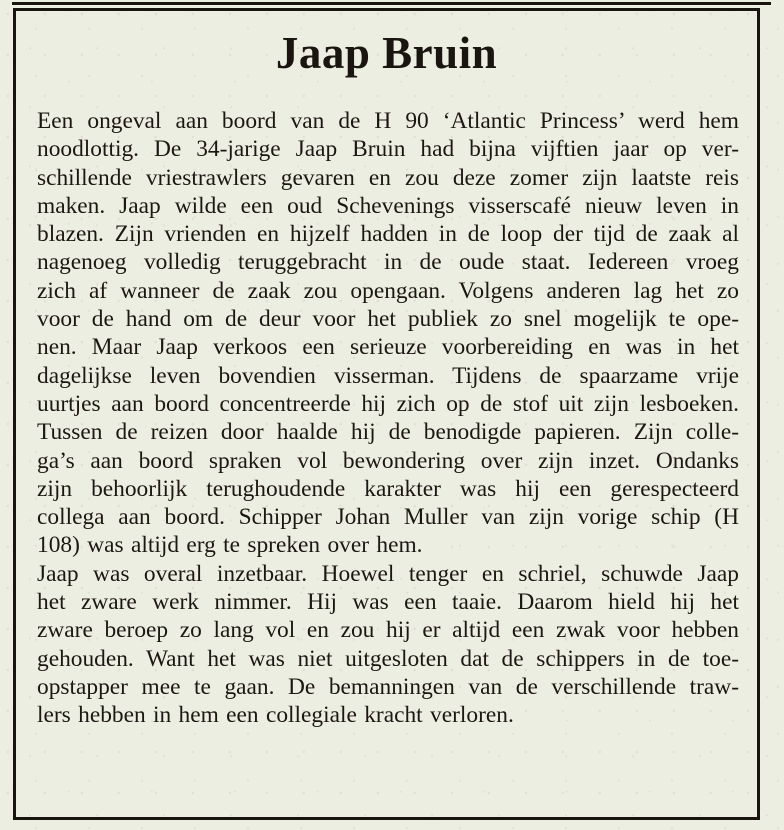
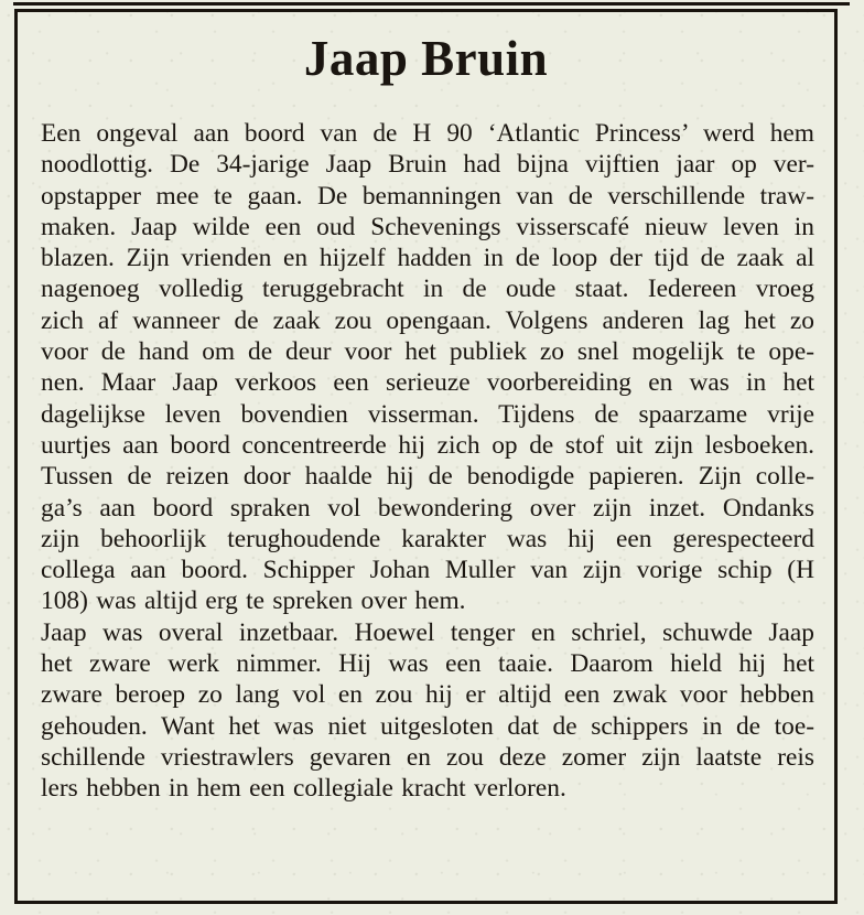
  Jaap Bruin
  Een ongeval aan boord van de H 90 ‘Atlantic Princess’ werd hem
  noodlottig. De 34-jarige Jaap Bruin had bijna vijftien jaar op ver-
- schillende vriestrawlers gevaren en zou deze zomer zijn laatste reis
+ opstapper mee te gaan. De bemanningen van de verschillende traw-
  maken. Jaap wilde een oud Schevenings visserscafé nieuw leven in
  blazen. Zijn vrienden en hijzelf hadden in de loop der tijd de zaak al
  nagenoeg volledig teruggebracht in de oude staat. Iedereen vroeg
  zich af wanneer de zaak zou opengaan. Volgens anderen lag het zo
  voor de hand om de deur voor het publiek zo snel mogelijk te ope-
  nen. Maar Jaap verkoos een serieuze voorbereiding en was in het
  dagelijkse leven bovendien visserman. Tijdens de spaarzame vrije
  uurtjes aan boord concentreerde hij zich op de stof uit zijn lesboeken.
  Tussen de reizen door haalde hij de benodigde papieren. Zijn colle-
  ga’s aan boord spraken vol bewondering over zijn inzet. Ondanks
  zijn behoorlijk terughoudende karakter was hij een gerespecteerd
  collega aan boord. Schipper Johan Muller van zijn vorige schip (H
  108) was altijd erg te spreken over hem.
  Jaap was overal inzetbaar. Hoewel tenger en schriel, schuwde Jaap
  het zware werk nimmer. Hij was een taaie. Daarom hield hij het
  zware beroep zo lang vol en zou hij er altijd een zwak voor hebben
  gehouden. Want het was niet uitgesloten dat de schippers in de toe-
- opstapper mee te gaan. De bemanningen van de verschillende traw-
+ schillende vriestrawlers gevaren en zou deze zomer zijn laatste reis
  lers hebben in hem een collegiale kracht verloren.
